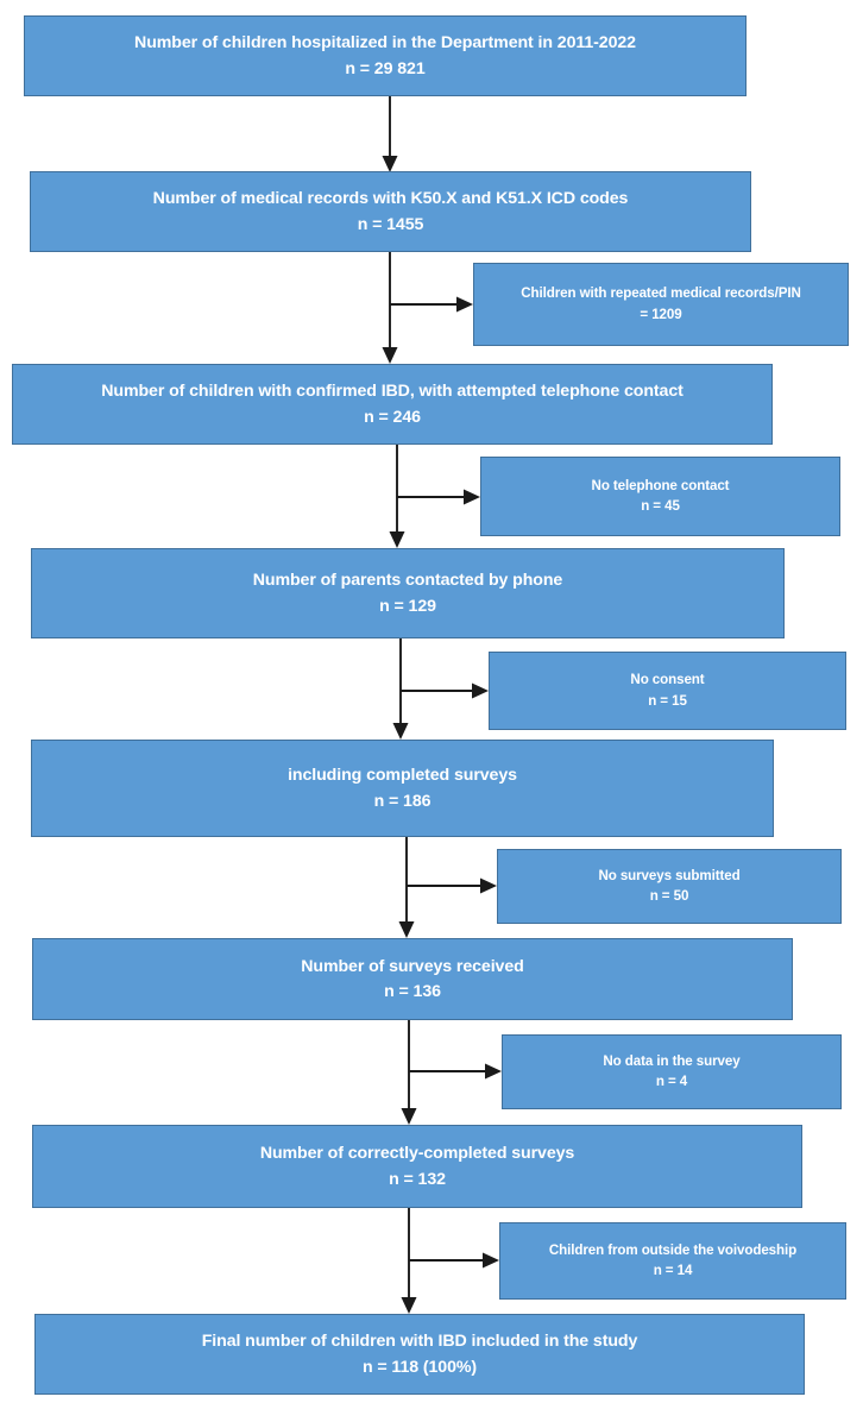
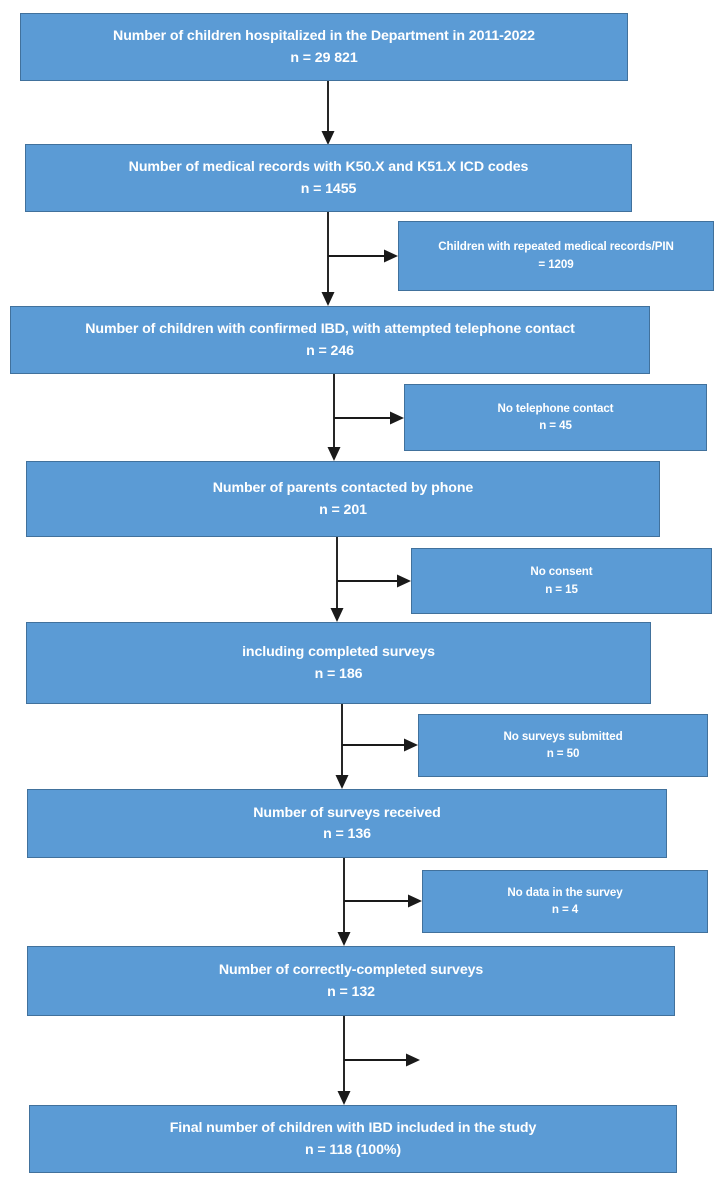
  Number of children hospitalized in the Department in 2011-2022
  n = 29 821
  Number of medical records with K50.X and K51.X ICD codes
  n = 1455
  Number of children with confirmed IBD, with attempted telephone contact
  n = 246
  Number of parents contacted by phone
- n = 129
+ n = 201
  including completed surveys
  n = 186
  Number of surveys received
  n = 136
  Number of correctly-completed surveys
  n = 132
  Final number of children with IBD included in the study
  n = 118 (100%)
  Children with repeated medical records/PIN
  = 1209
  No telephone contact
  n = 45
  No consent
  n = 15
  No surveys submitted
  n = 50
  No data in the survey
  n = 4
- Children from outside the voivodeship
- n = 14
